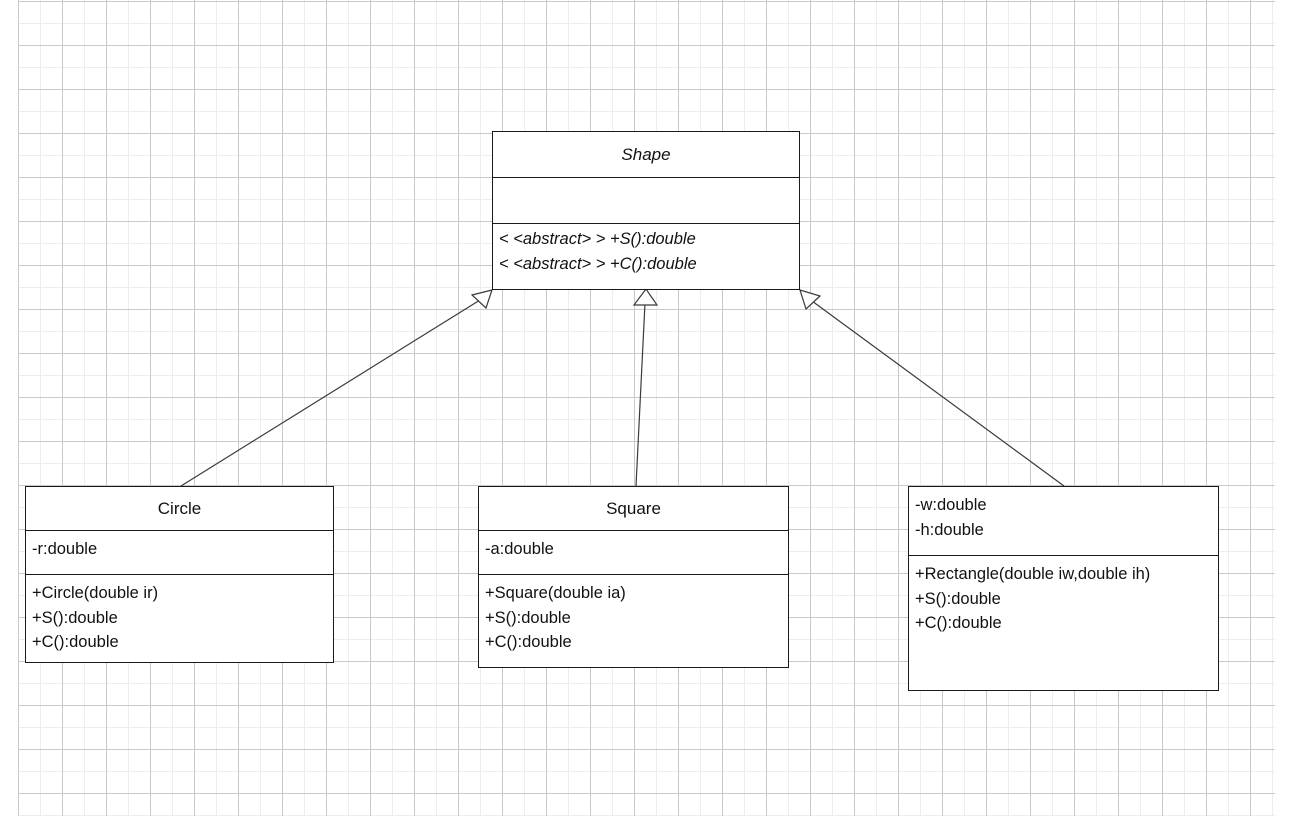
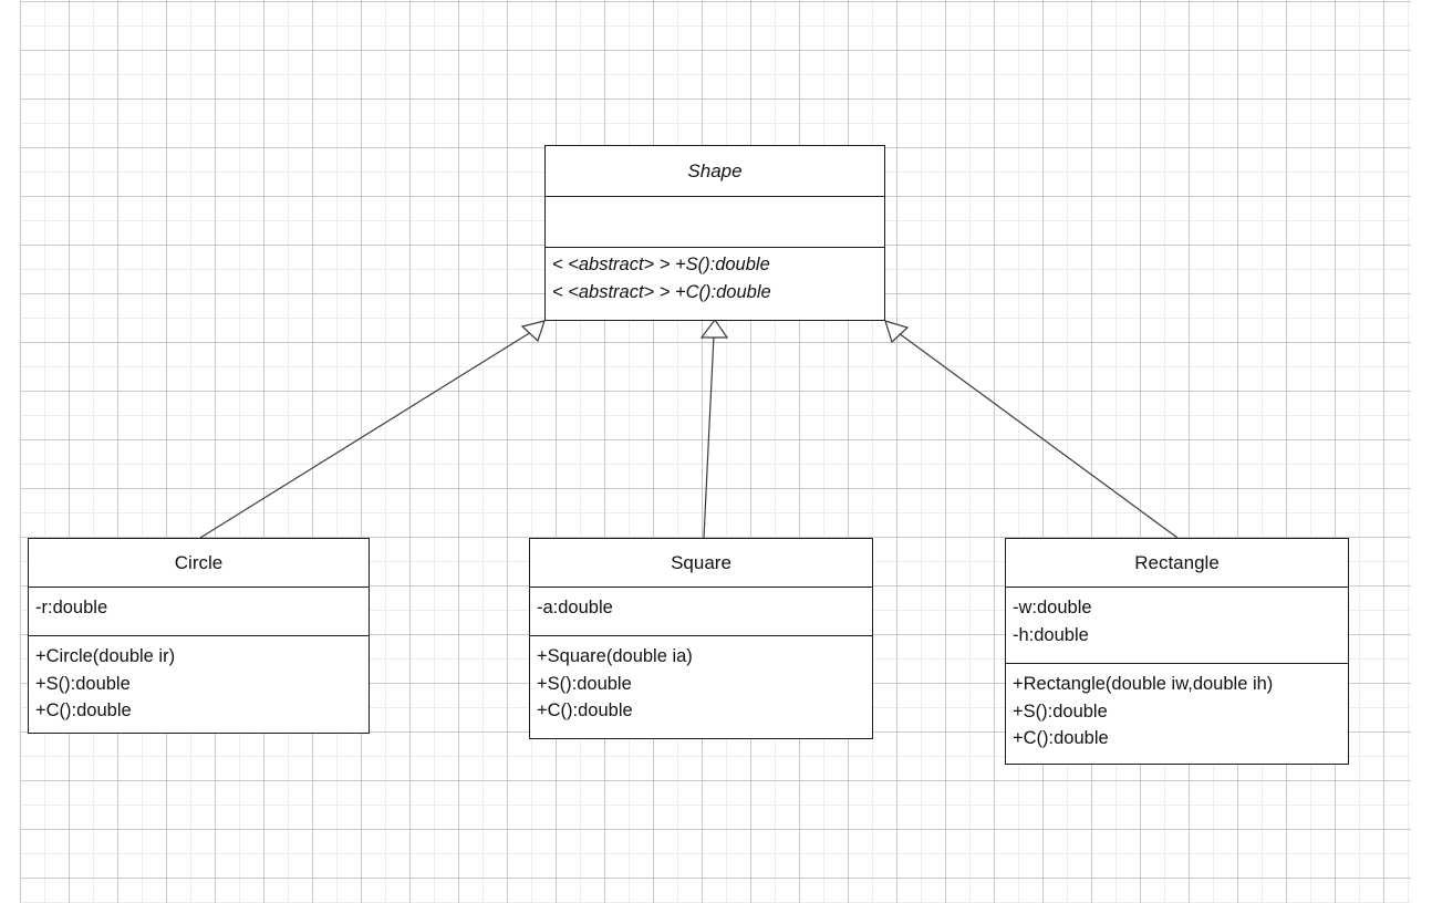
  Shape
  < <abstract> > +S():double
  < <abstract> > +C():double
  Circle
  -r:double
  +Circle(double ir)
  +S():double
  +C():double
  Square
  -a:double
  +Square(double ia)
  +S():double
  +C():double
+ Rectangle
  -w:double
  -h:double
  +Rectangle(double iw,double ih)
  +S():double
  +C():double
